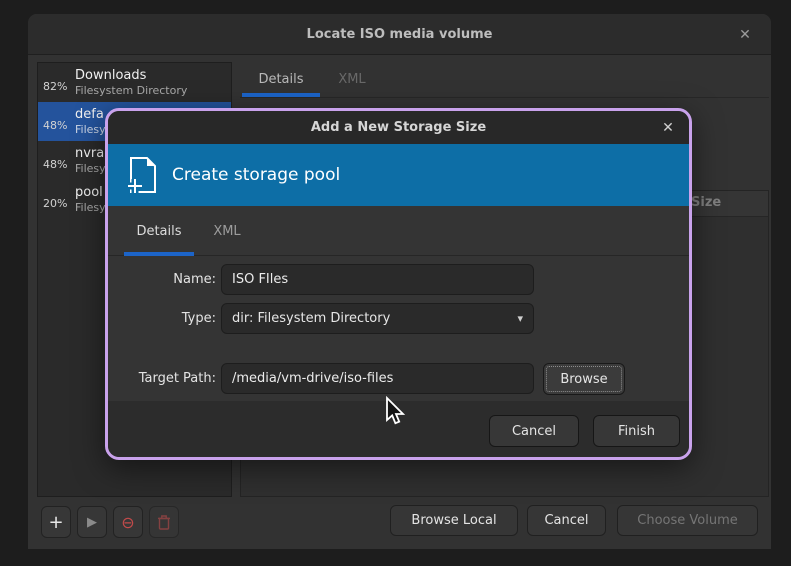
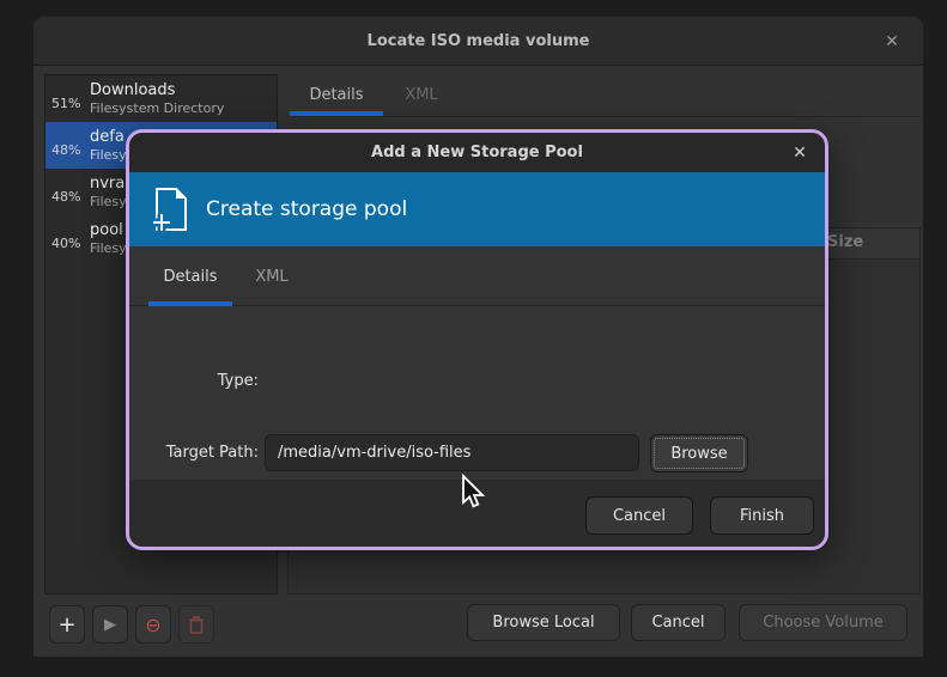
  Locate ISO media volume
  ✕
- 82%
+ 51%
  Downloads
  Filesystem Directory
  48%
  defa
  Filesy
  48%
  nvra
  Filesy
- 20%
+ 40%
  pool
  Filesy
  Details
  XML
  Size
  +
  ▶
  ⊖
  Browse Local
  Cancel
  Choose Volume
- Add a New Storage Size
+ Add a New Storage Pool
  ✕
  Create storage pool
  Details
  XML
- Name:
- ISO FIles
  Type:
- dir: Filesystem Directory
- ▾
  Target Path:
  /media/vm-drive/iso-files
  Browse
  Cancel
  Finish
